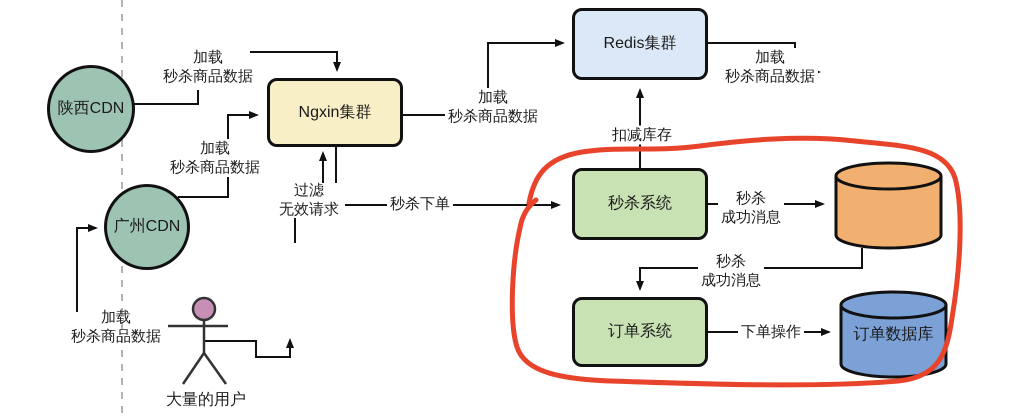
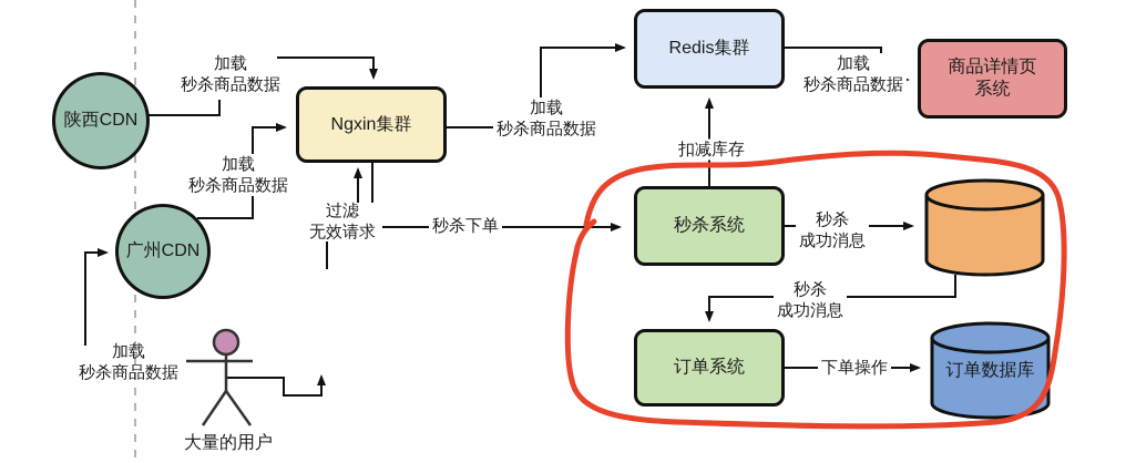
  陕西CDN
  广州CDN
  Ngxin集群
  Redis集群
+ 商品详情页
+ 系统
  秒杀系统
  订单系统
  订单数据库
  加载
  秒杀商品数据
  加载
  秒杀商品数据
  加载
  秒杀商品数据
  加载
  秒杀商品数据
  加载
  秒杀商品数据
  过滤
  无效请求
  秒杀下单
  扣减库存
  秒杀
  成功消息
  秒杀
  成功消息
  下单操作
  大量的用户
